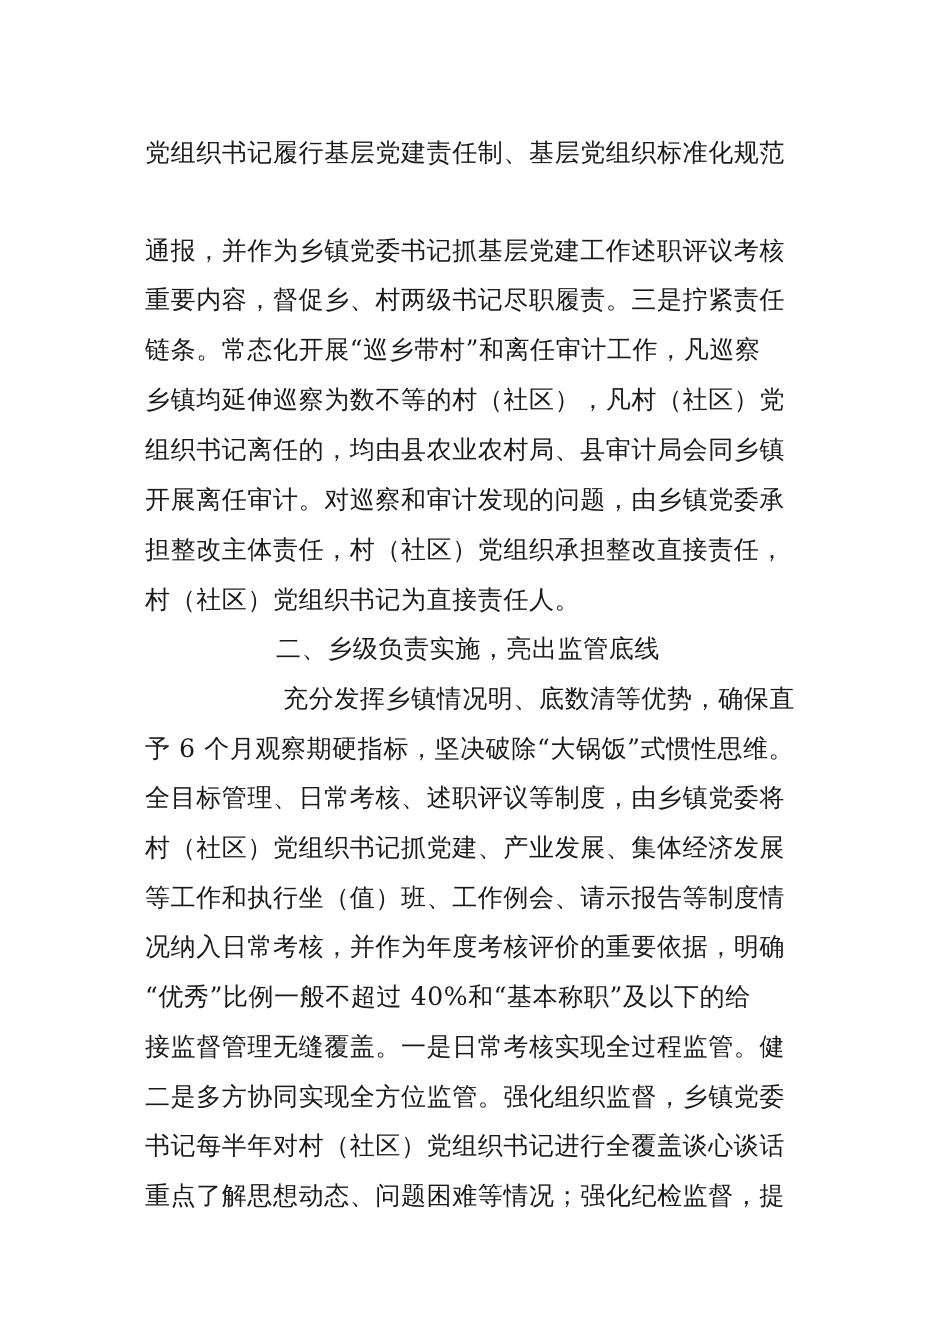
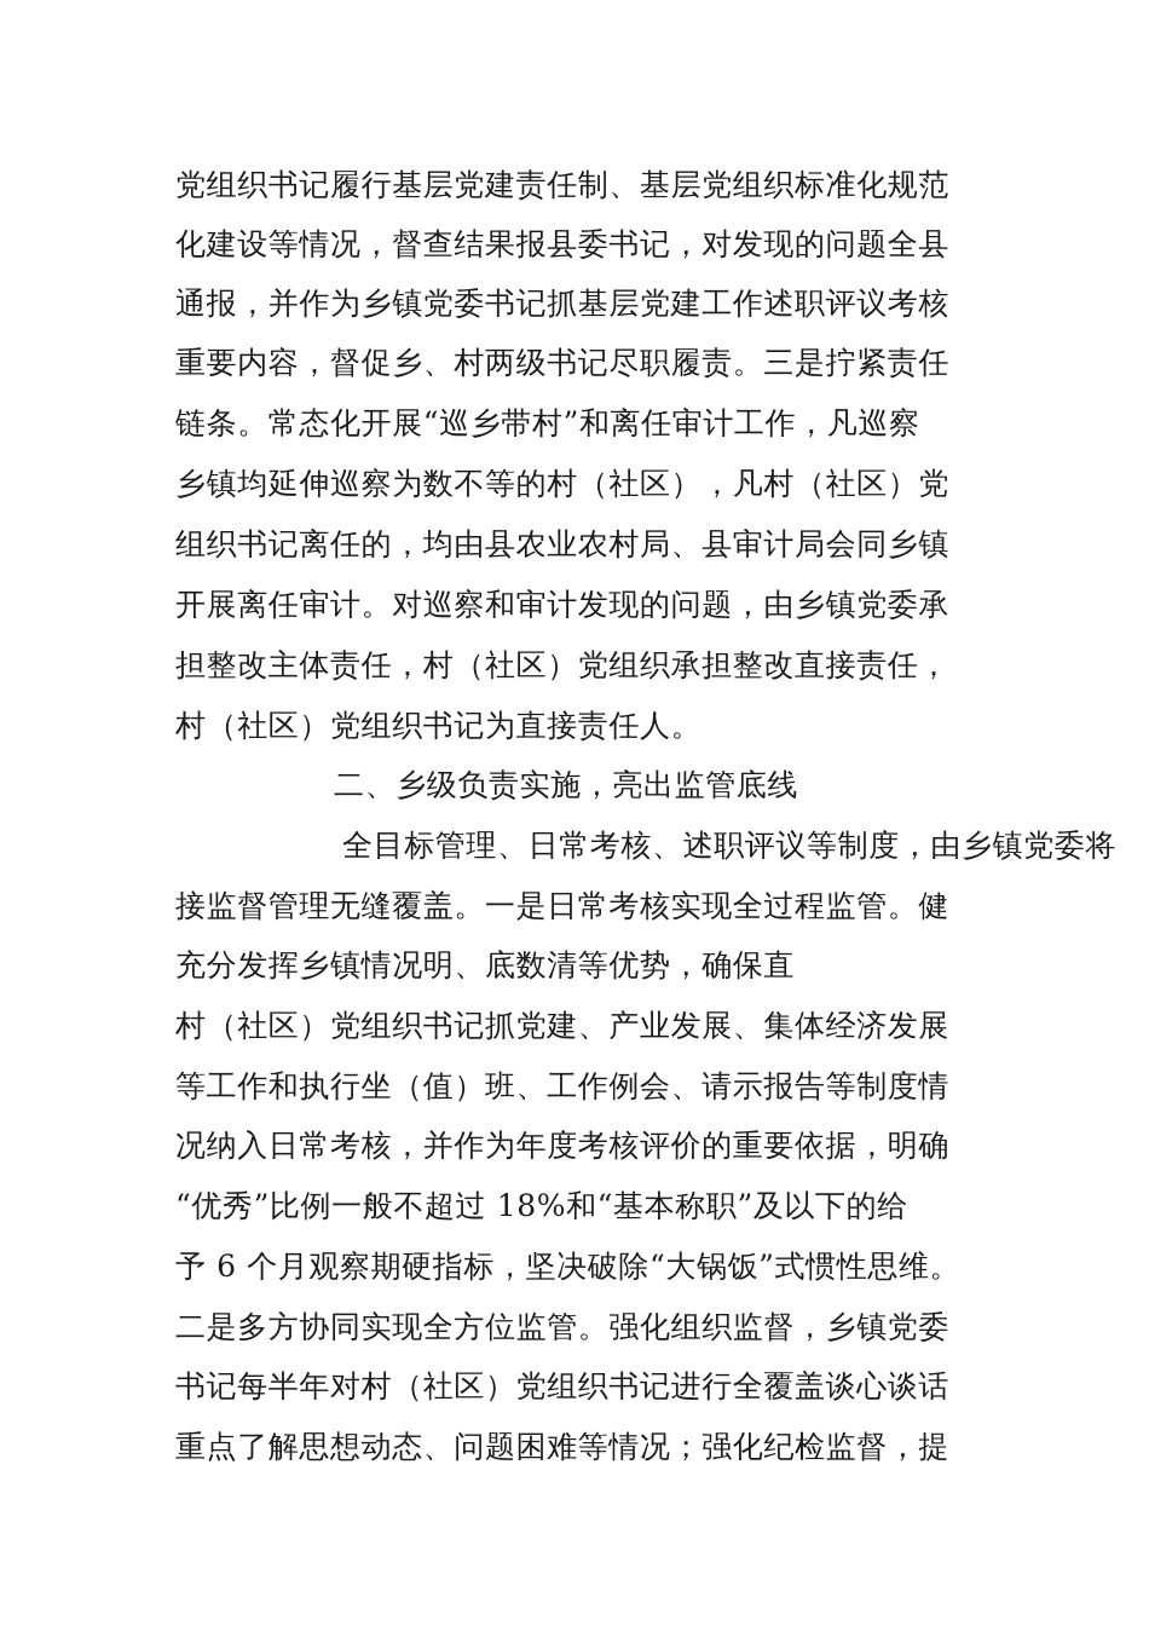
  党组织书记履行基层党建责任制、基层党组织标准化规范
+ 化建设等情况，督查结果报县委书记，对发现的问题全县
  通报，并作为乡镇党委书记抓基层党建工作述职评议考核
  重要内容，督促乡、村两级书记尽职履责。三是拧紧责任
  链条。常态化开展“巡乡带村”和离任审计工作，凡巡察
  乡镇均延伸巡察为数不等的村（社区），凡村（社区）党
  组织书记离任的，均由县农业农村局、县审计局会同乡镇
  开展离任审计。对巡察和审计发现的问题，由乡镇党委承
  担整改主体责任，村（社区）党组织承担整改直接责任，
  村（社区）党组织书记为直接责任人。
  二、乡级负责实施，亮出监管底线
- 充分发挥乡镇情况明、底数清等优势，确保直
+ 全目标管理、日常考核、述职评议等制度，由乡镇党委将
- 予 6 个月观察期硬指标，坚决破除“大锅饭”式惯性思维。
+ 接监督管理无缝覆盖。一是日常考核实现全过程监管。健
- 全目标管理、日常考核、述职评议等制度，由乡镇党委将
+ 充分发挥乡镇情况明、底数清等优势，确保直
  村（社区）党组织书记抓党建、产业发展、集体经济发展
  等工作和执行坐（值）班、工作例会、请示报告等制度情
  况纳入日常考核，并作为年度考核评价的重要依据，明确
- “优秀”比例一般不超过 40%和“基本称职”及以下的给
+ “优秀”比例一般不超过 18%和“基本称职”及以下的给
- 接监督管理无缝覆盖。一是日常考核实现全过程监管。健
+ 予 6 个月观察期硬指标，坚决破除“大锅饭”式惯性思维。
  二是多方协同实现全方位监管。强化组织监督，乡镇党委
  书记每半年对村（社区）党组织书记进行全覆盖谈心谈话
  重点了解思想动态、问题困难等情况；强化纪检监督，提
